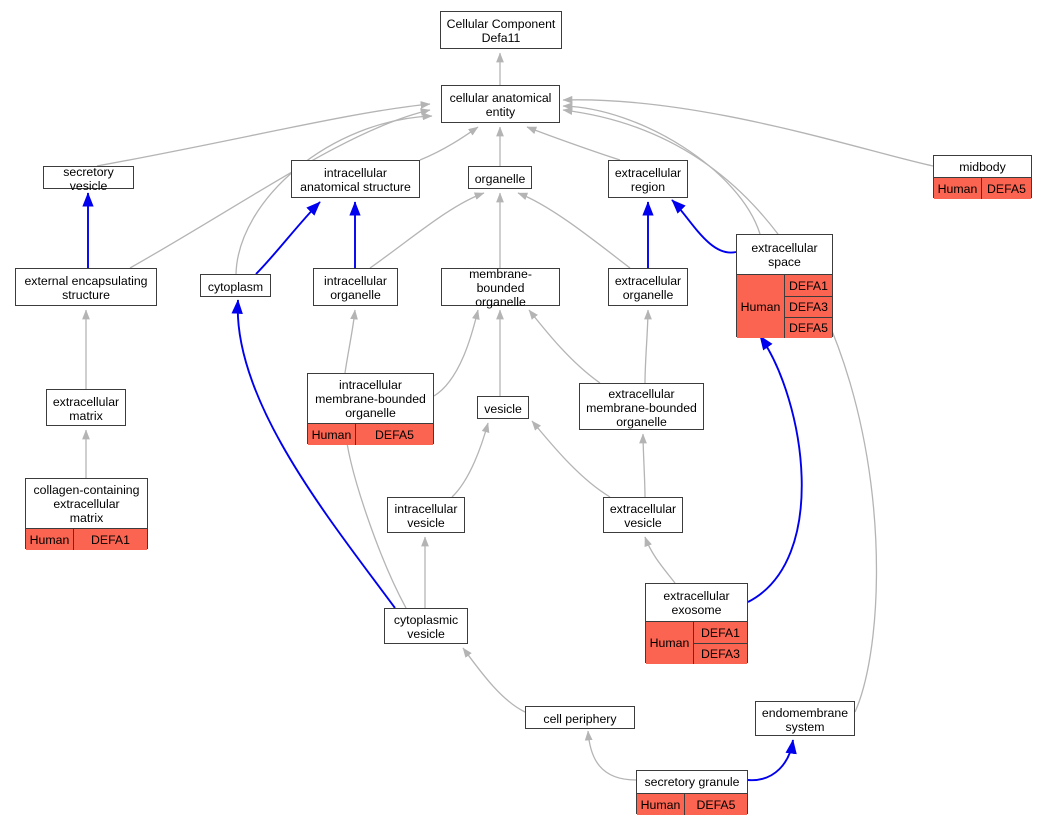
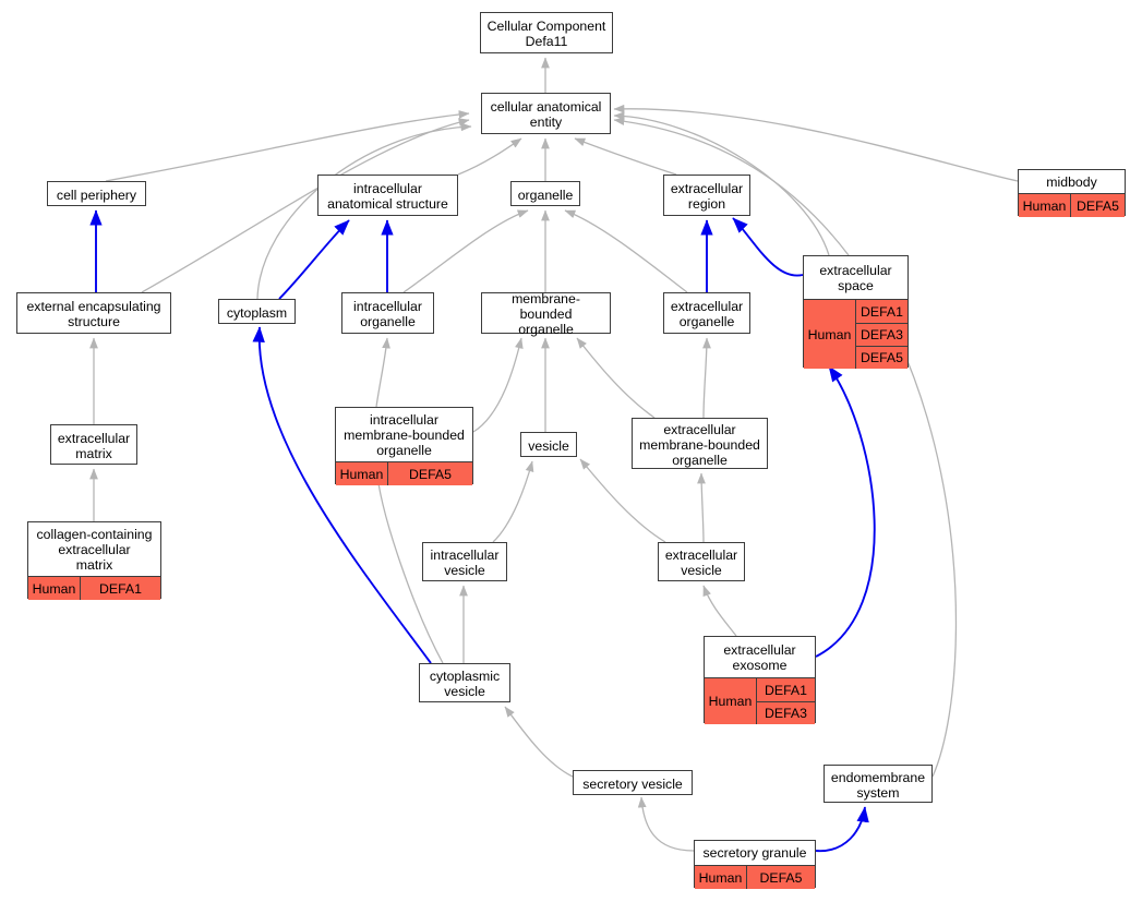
  Cellular Component
  Defa11
  cellular anatomical
  entity
- secretory vesicle
+ cell periphery
  intracellular
  anatomical structure
  organelle
  extracellular
  region
  midbody
  Human
  DEFA5
  external encapsulating
  structure
  cytoplasm
  intracellular
  organelle
  membrane-bounded
  organelle
  extracellular
  organelle
  extracellular
  space
  Human
  DEFA1
  DEFA3
  DEFA5
  extracellular
  matrix
  intracellular
  membrane-bounded
  organelle
  Human
  DEFA5
  vesicle
  extracellular
  membrane-bounded
  organelle
  collagen-containing
  extracellular
  matrix
  Human
  DEFA1
  intracellular
  vesicle
  extracellular
  vesicle
  cytoplasmic
  vesicle
  extracellular
  exosome
  Human
  DEFA1
  DEFA3
- cell periphery
+ secretory vesicle
  endomembrane
  system
  secretory granule
  Human
  DEFA5
